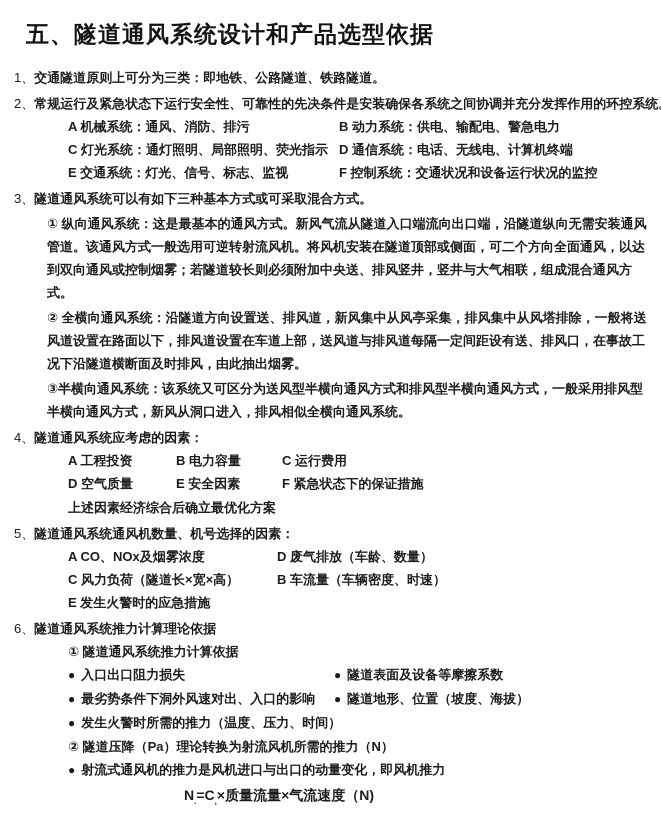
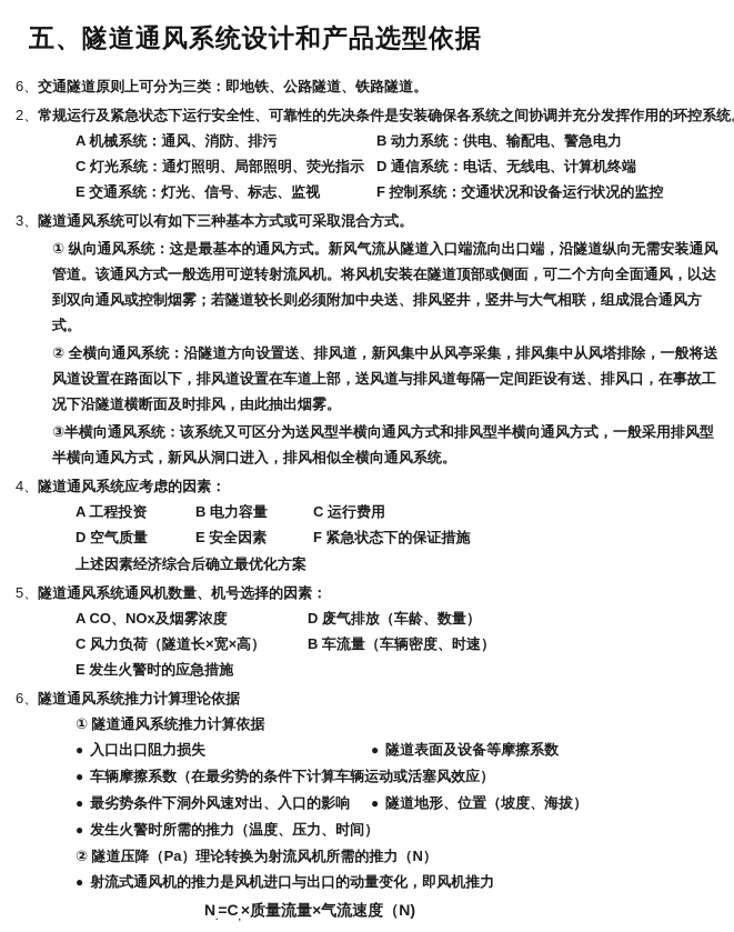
  五、隧道通风系统设计和产品选型依据
- 1、交通隧道原则上可分为三类：即地铁、公路隧道、铁路隧道。
+ 6、交通隧道原则上可分为三类：即地铁、公路隧道、铁路隧道。
  2、常规运行及紧急状态下运行安全性、可靠性的先决条件是安装确保各系统之间协调并充分发挥作用的环控系统
  A 机械系统：通风、消防、排污
  B 动力系统：供电、输配电、警急电力
  C 灯光系统：通灯照明、局部照明、荧光指示
  D 通信系统：电话、无线电、计算机终端
  E 交通系统：灯光、信号、标志、监视
  F 控制系统：交通状况和设备运行状况的监控
  3、隧道通风系统可以有如下三种基本方式或可采取混合方式。
  ① 纵向通风系统：这是最基本的通风方式。新风气流从隧道入口端流向出口端，沿隧道纵向无需安装通风管道。该通风方式一般选用可逆转射流风机。将风机安装在隧道顶部或侧面，可二个方向全面通风，以达到双向通风或控制烟雾；若隧道较长则必须附加中央送、排风竖井，竖井与大气相联，组成混合通风方式。
  ② 全横向通风系统：沿隧道方向设置送、排风道，新风集中从风亭采集，排风集中从风塔排除，一般将送风道设置在路面以下，排风道设置在车道上部，送风道与排风道每隔一定间距设有送、排风口，在事故工况下沿隧道横断面及时排风，由此抽出烟雾。
  ③半横向通风系统：该系统又可区分为送风型半横向通风方式和排风型半横向通风方式，一般采用排风型半横向通风方式，新风从洞口进入，排风相似全横向通风系统。
  4、隧道通风系统应考虑的因素：
  A 工程投资
  B 电力容量
  C 运行费用
  D 空气质量
  E 安全因素
  F 紧急状态下的保证措施
  上述因素经济综合后确立最优化方案
  5、隧道通风系统通风机数量、机号选择的因素：
  A CO、NOx及烟雾浓度
  D 废气排放（车龄、数量）
  C 风力负荷（隧道长×宽×高）
  B 车流量（车辆密度、时速）
  E 发生火警时的应急措施
  6、隧道通风系统推力计算理论依据
  ① 隧道通风系统推力计算依据
  ● 入口出口阻力损失
  ● 隧道表面及设备等摩擦系数
+ ● 车辆摩擦系数（在最劣势的条件下计算车辆运动或活塞风效应）
  ● 最劣势条件下洞外风速对出、入口的影响
  ● 隧道地形、位置（坡度、海拔）
  ● 发生火警时所需的推力（温度、压力、时间）
  ② 隧道压降（Pa）理论转换为射流风机所需的推力（N）
  ● 射流式通风机的推力是风机进口与出口的动量变化，即风机推力
  N.=C,×质量流量×气流速度（N)
